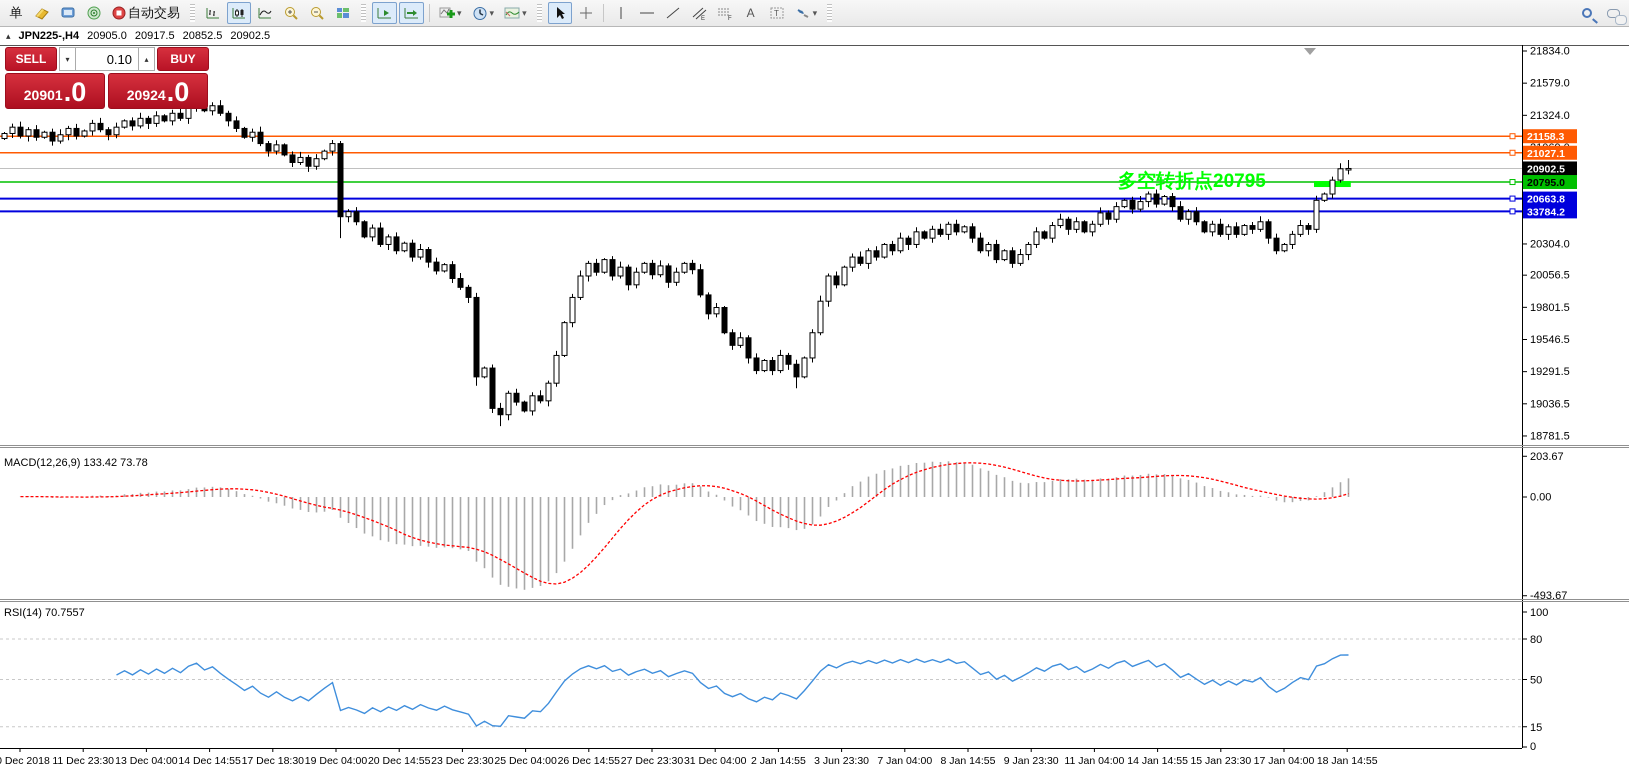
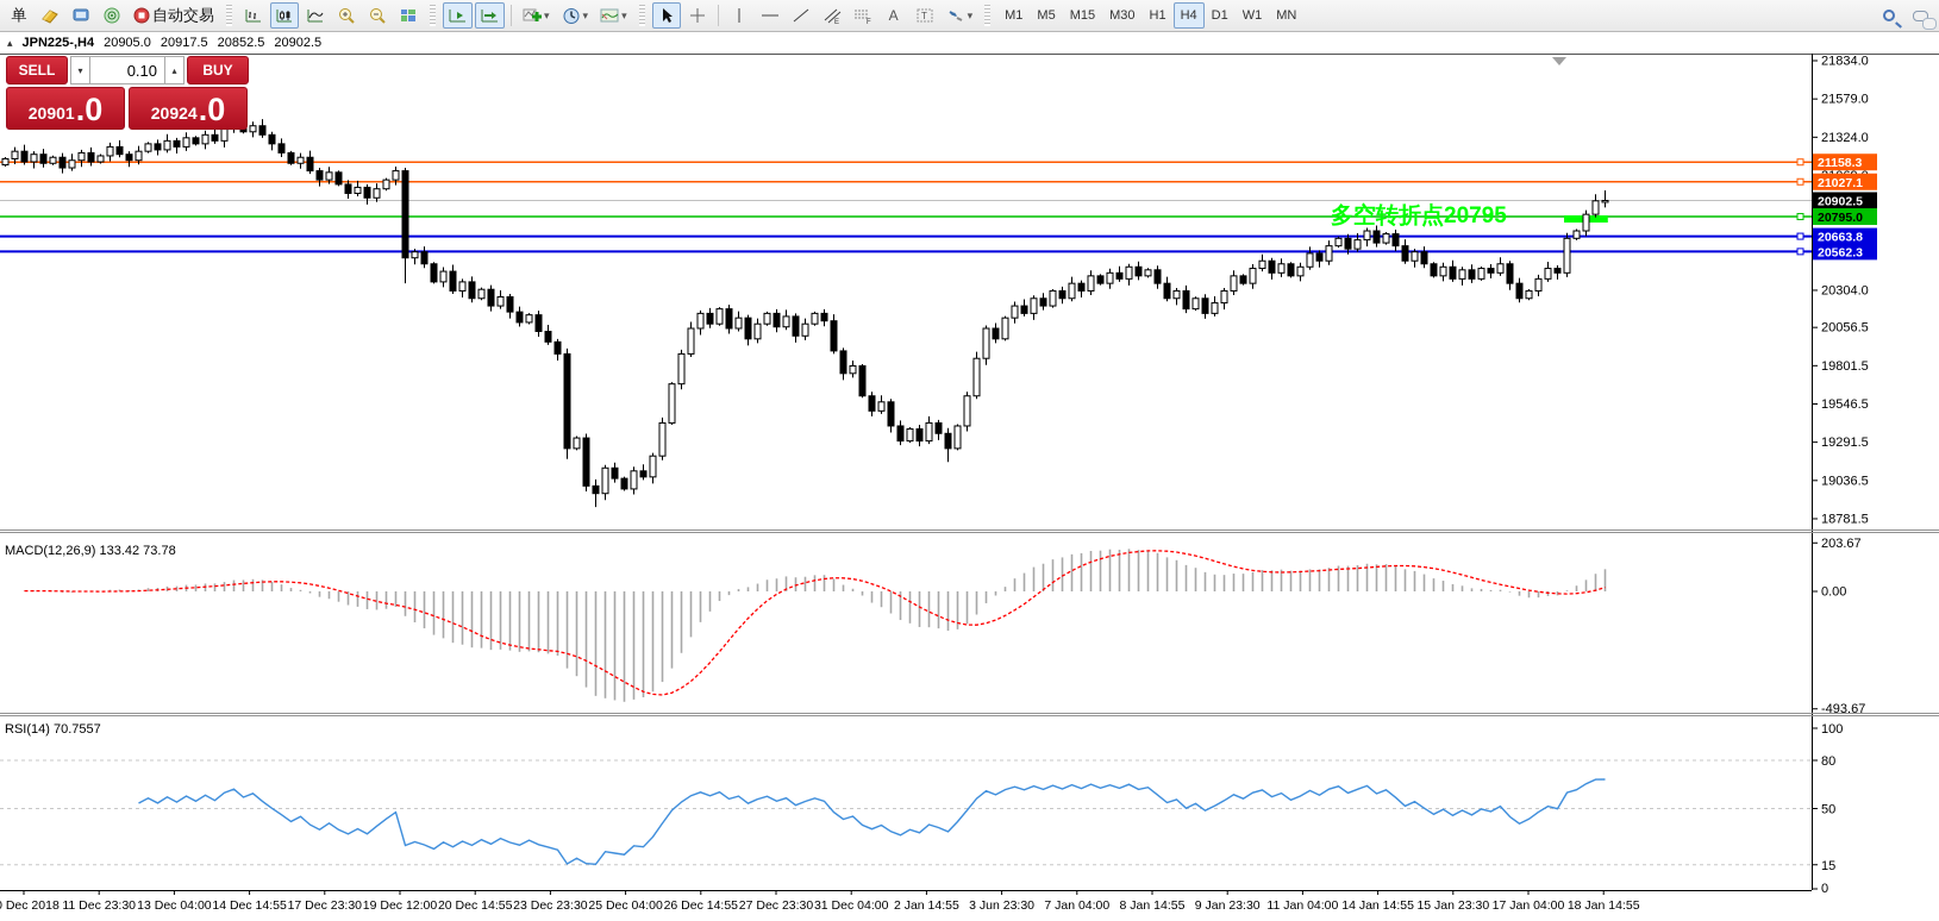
  21834.0
  21579.0
  21324.0
  20304.0
  20056.5
  19801.5
  19546.5
  19291.5
  19036.5
  18781.5
  21158.3
  21027.1
  20902.5
  20795.0
  20663.8
- 33784.2
+ 20562.3
  多空转折点20795
  203.67
  0.00
  -493.67
  MACD(12,26,9) 133.42 73.78
  100
  80
  50
  15
  0
  RSI(14) 70.7557
  Dec 2018
  11 Dec 23:30
  13 Dec 04:00
  14 Dec 14:55
- 17 Dec 18:30
+ 17 Dec 23:30
- 19 Dec 04:00
+ 19 Dec 12:00
  20 Dec 14:55
  23 Dec 23:30
  25 Dec 04:00
  26 Dec 14:55
  27 Dec 23:30
  31 Dec 04:00
  2 Jan 14:55
  3 Jun 23:30
  7 Jan 04:00
  8 Jan 14:55
  9 Jan 23:30
  11 Jan 04:00
  14 Jan 14:55
  15 Jan 23:30
  17 Jan 04:00
  18 Jan 14:55
  单
  自动交易
  ▾
  ▾
  ▾
  A
  T
  ▾
+ M1
+ M5
+ M15
+ M30
+ H1
+ H4
+ D1
+ W1
+ MN
  ▴
  JPN225-,H4
  20905.0
  20917.5
  20852.5
  20902.5
  SELL
  ▾
  0.10
  ▴
  BUY
  20901
  .0
  20924
  .0
